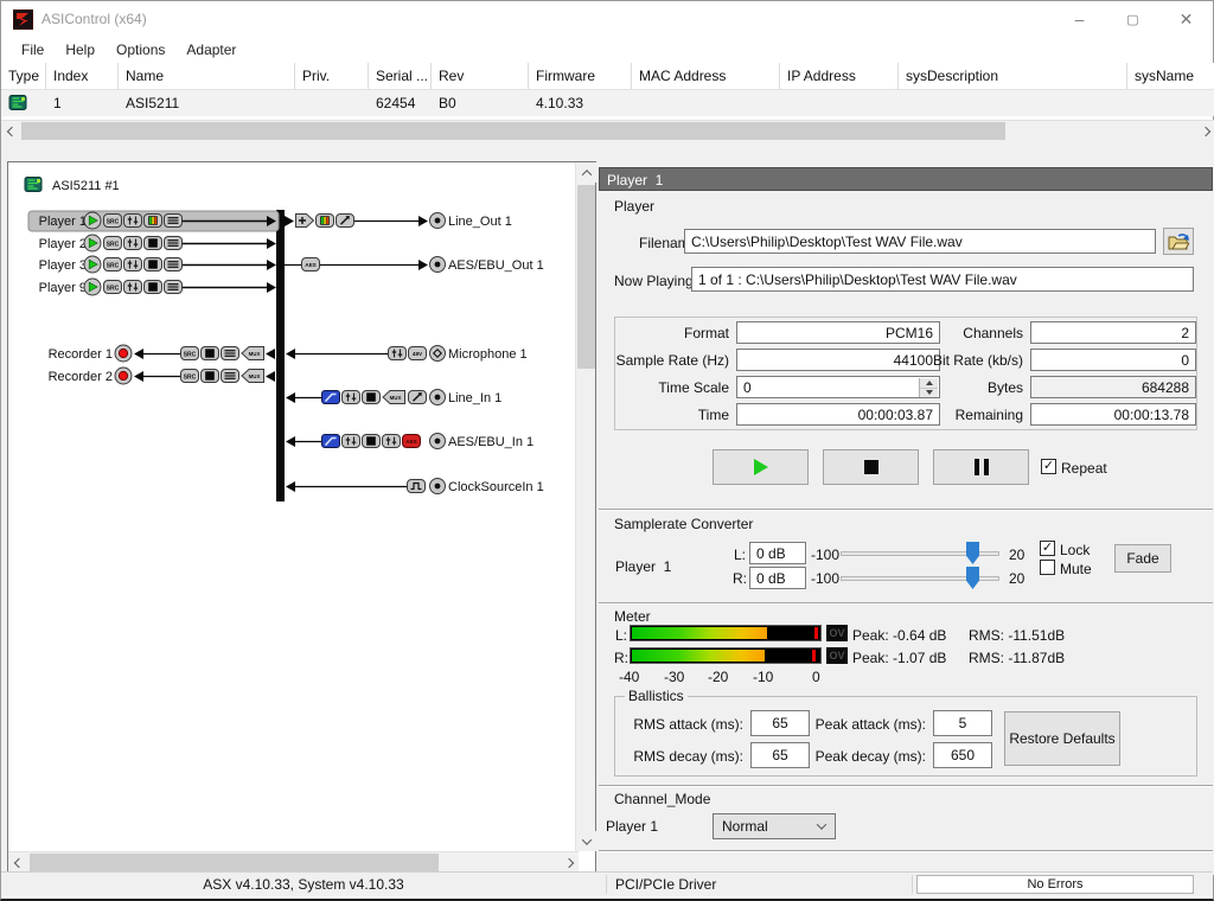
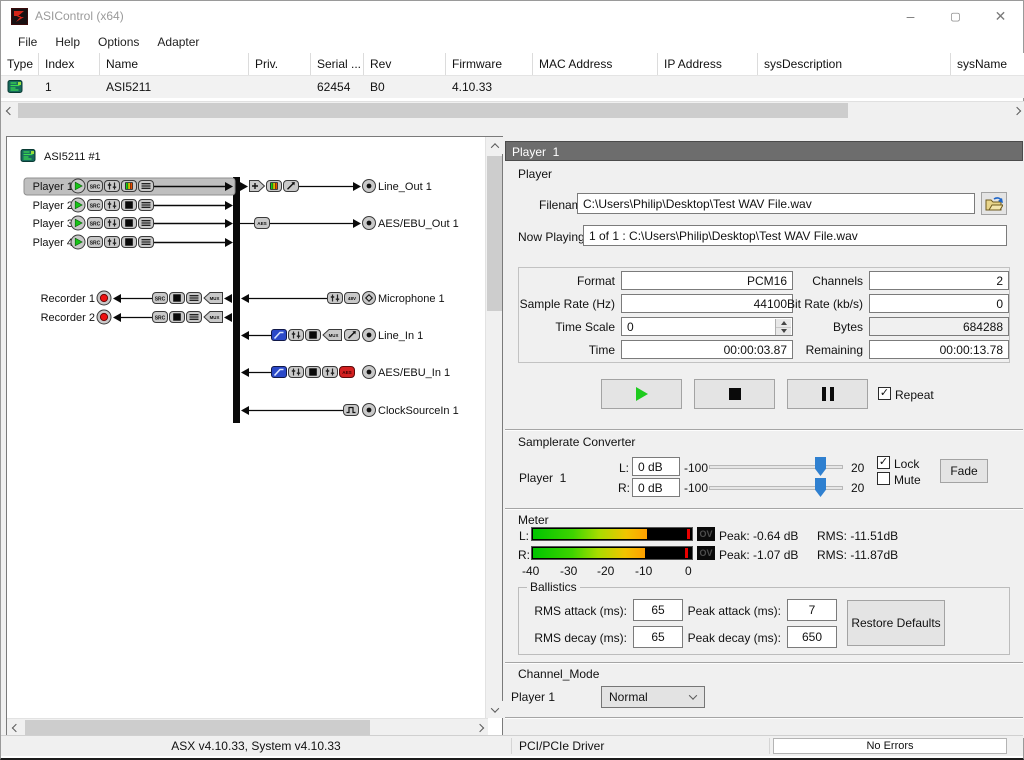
  ASIControl (x64)
  –
  ▢
  ✕
  File
  Help
  Options
  Adapter
  Type
  Index
  Name
  Priv.
  Serial ...
  Rev
  Firmware
  MAC Address
  IP Address
  sysDescription
  sysName
  1
  ASI5211
  62454
  B0
  4.10.33
  ASI5211 #1
  Player 1
  Player 2
  Player 3
- Player 9
+ Player 4
  Line_Out 1
  AES/EBU_Out 1
  Recorder 1
  Recorder 2
  Microphone 1
  Line_In 1
  AES/EBU_In 1
  ClockSourceIn 1
  Player 1
  Player
  Filena
  C:\Users\Philip\Desktop\Test WAV File.wav
  Now Playing
  1 of 1 : C:\Users\Philip\Desktop\Test WAV File.wav
  Format
  PCM16
  Channels
  2
  Sample Rate (Hz)
  44100
  Bit Rate (kb/s)
  0
  Time Scale
  0
  Bytes
  684288
  Time
  00:00:03.87
  Remaining
  00:00:13.78
  ✓
  Repeat
  Samplerate Converter
  Player 1
  L:
  0 dB
  -100
  20
  R:
  0 dB
  -100
  20
  ✓
  Lock
  Mute
  Fade
  Meter
  L:
  OV
  Peak: -0.64 dB
  RMS: -11.51dB
  R:
  OV
  Peak: -1.07 dB
  RMS: -11.87dB
  -40
  -30
  -20
  -10
  0
  Ballistics
  RMS attack (ms):
  65
  Peak attack (ms):
- 5
+ 7
  RMS decay (ms):
  65
  Peak decay (ms):
  650
  Restore Defaults
  Channel_Mode
  Player 1
  Normal
  ASX v4.10.33, System v4.10.33
  PCI/PCIe Driver
  No Errors
